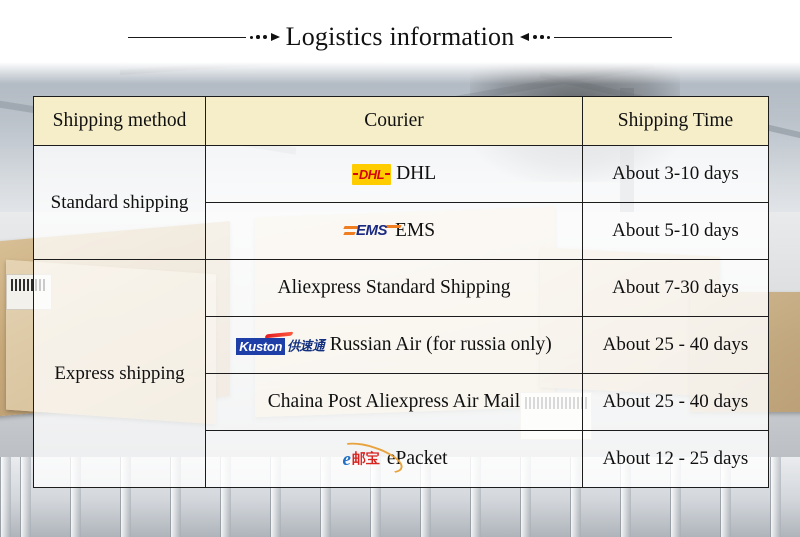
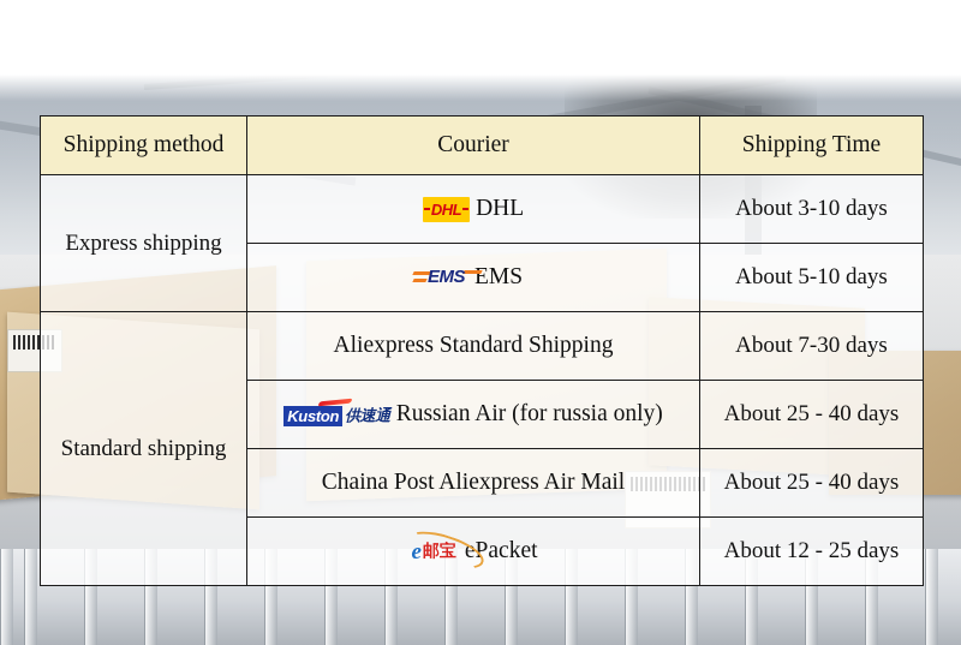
- Logistics information
  Shipping method	Courier	Shipping Time
- Standard shipping	DHL DHL	About 3-10 days
+ Express shipping	DHL DHL	About 3-10 days
  EMS EMS	About 5-10 days
- Express shipping	Aliexpress Standard Shipping	About 7-30 days
+ Standard shipping	Aliexpress Standard Shipping	About 7-30 days
  Kuston 供速通 Russian Air (for russia only)	About 25 - 40 days
  Chaina Post Aliexpress Air Mail	About 25 - 40 days
  e 邮宝 ePacket	About 12 - 25 days
